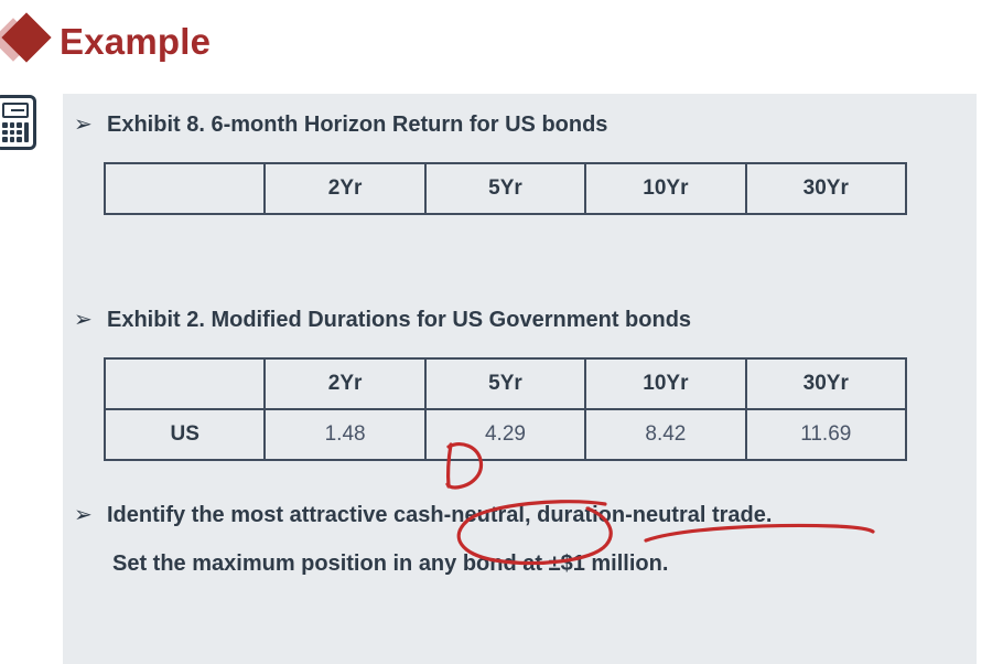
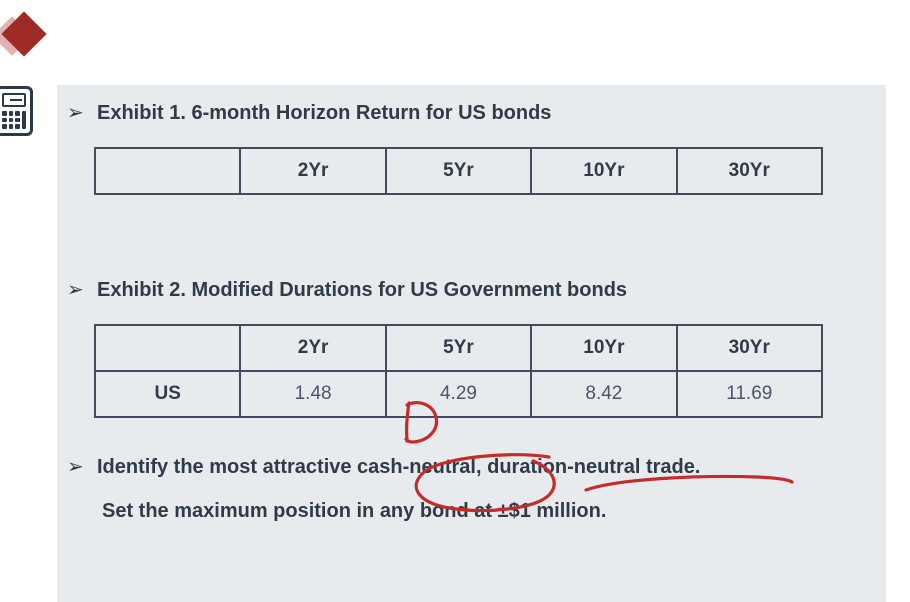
- Example
  ➢
- Exhibit 8. 6-month Horizon Return for US bonds
+ Exhibit 1. 6-month Horizon Return for US bonds
  	2Yr	5Yr	10Yr	30Yr
  ➢
  Exhibit 2. Modified Durations for US Government bonds
  	2Yr	5Yr	10Yr	30Yr
  US	1.48	4.29	8.42	11.69
  ➢
  Identify the most attractive cash-neutral, duration-neutral trade.
  Set the maximum position in any bon$1 million.
